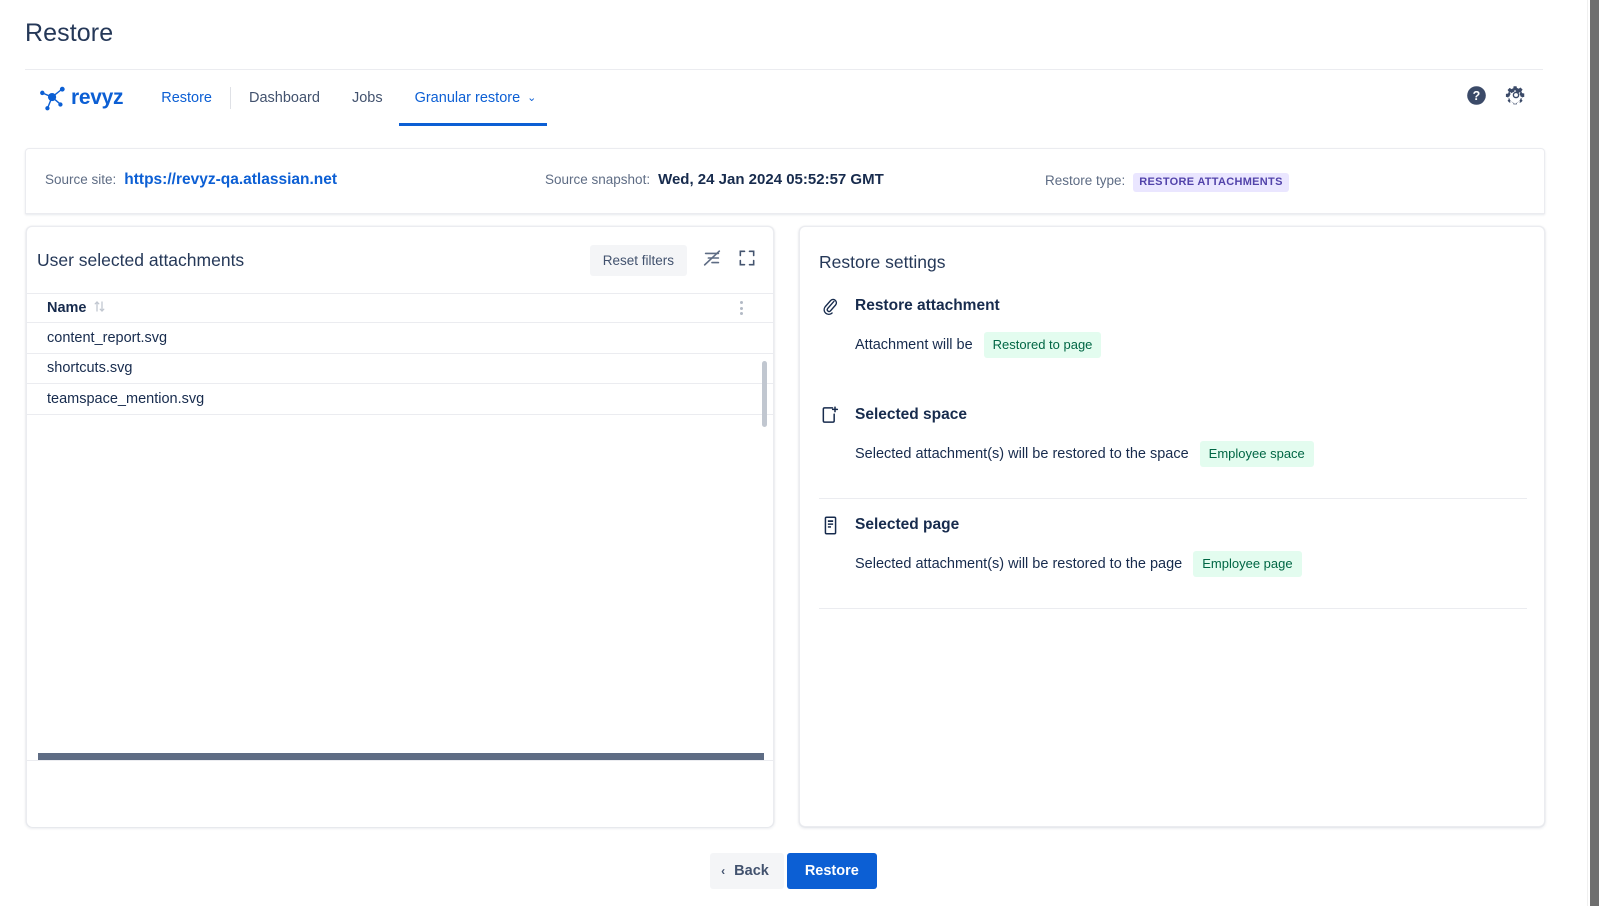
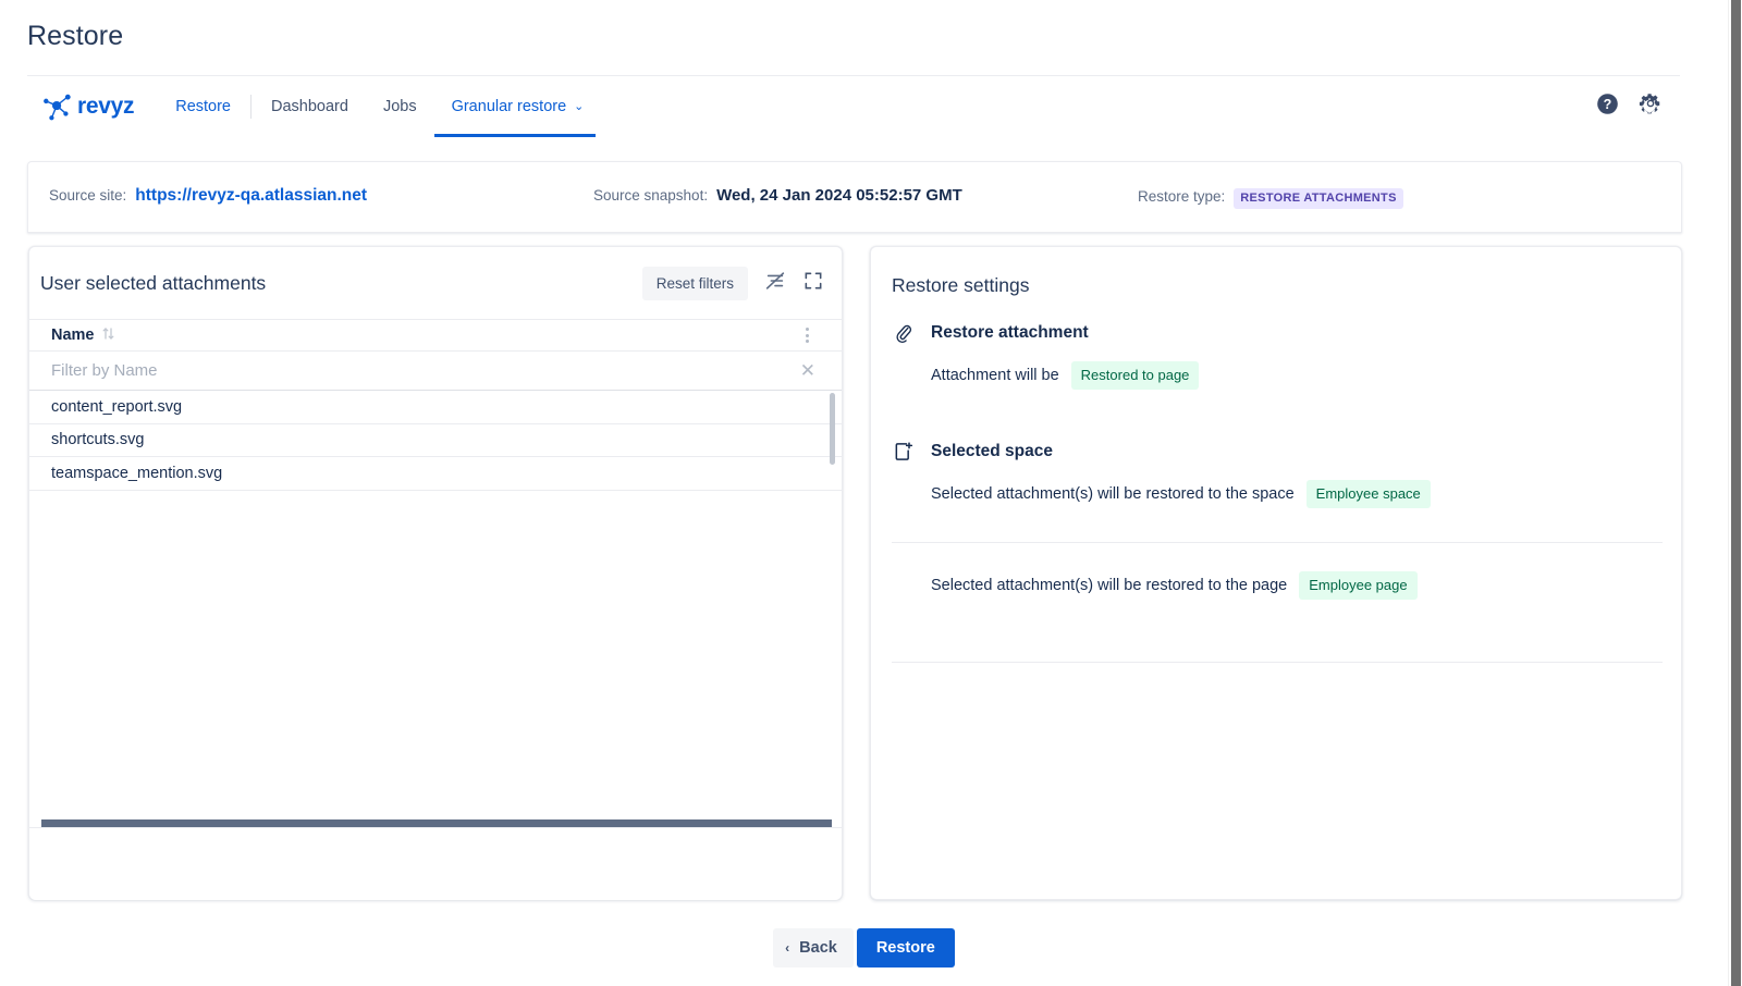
  Restore
  revyz
  Restore
  Dashboard
  Jobs
  Granular restore
  ⌄
  ?
  Source site:
  https://revyz-qa.atlassian.net
  Source snapshot:
  Wed, 24 Jan 2024 05:52:57 GMT
  Restore type:
  RESTORE ATTACHMENTS
  User selected attachments
  Reset filters
  Name
+ Filter by Name
+ ✕
  content_report.svg
  shortcuts.svg
  teamspace_mention.svg
  Restore settings
  Restore attachment
  Attachment will be
  Restored to page
  Selected space
  Selected attachment(s) will be restored to the space
  Employee space
- Selected page
  Selected attachment(s) will be restored to the page
  Employee page
  ‹
  Back
  Restore
